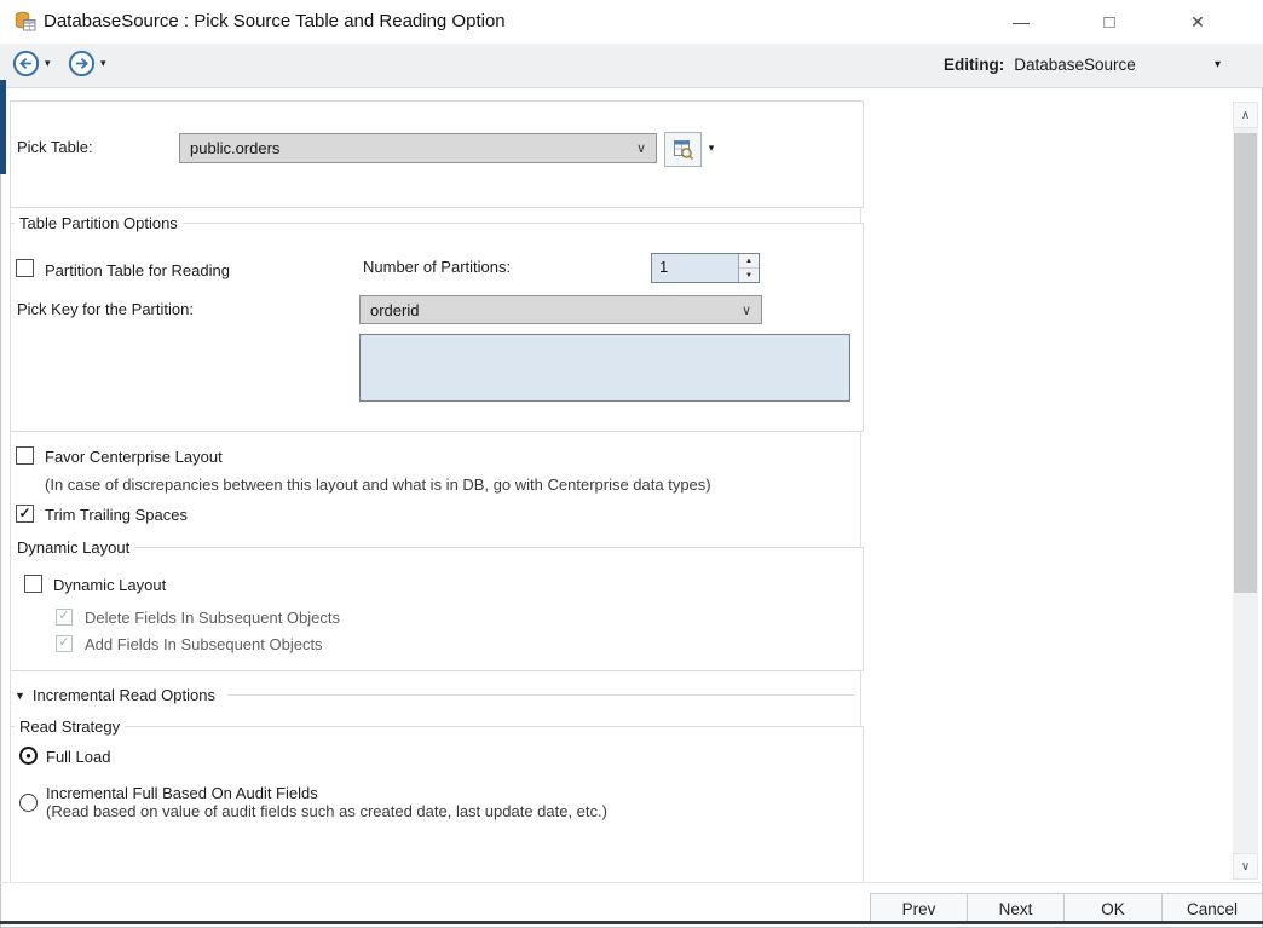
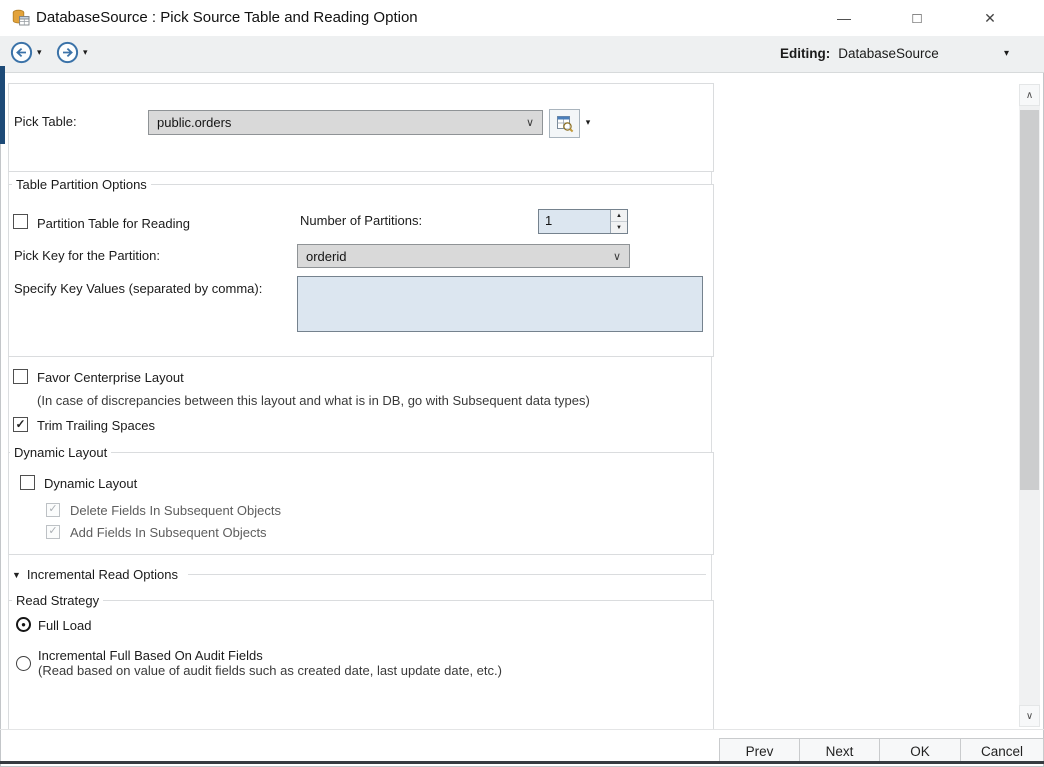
  DatabaseSource : Pick Source Table and Reading Option
  —
  □
  ✕
  ▾
  ▾
  Editing: DatabaseSource
  ▾
  Pick Table:
  public.orders
  ∨
  ▾
  Table Partition Options
  Partition Table for Reading
  Number of Partitions:
  1
  Pick Key for the Partition:
  orderid
  ∨
+ Specify Key Values (separated by comma):
  Favor Centerprise Layout
- (In case of discrepancies between this layout and what is in DB, go with Centerprise data types)
+ (In case of discrepancies between this layout and what is in DB, go with Subsequent data types)
  ✓
  Trim Trailing Spaces
  Dynamic Layout
  Dynamic Layout
  ✓
  Delete Fields In Subsequent Objects
  ✓
  Add Fields In Subsequent Objects
  ▼
  Incremental Read Options
  Read Strategy
  ●
  Full Load
  Incremental Full Based On Audit Fields
  (Read based on value of audit fields such as created date, last update date, etc.)
  ∧
  ∨
  Prev
  Next
  OK
  Cancel
